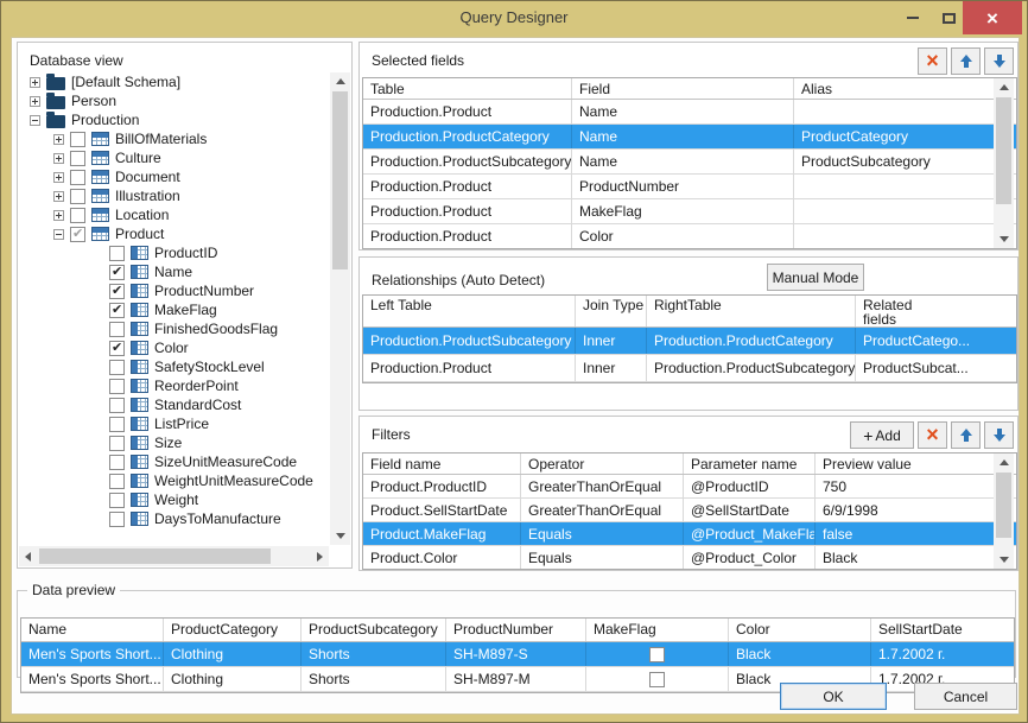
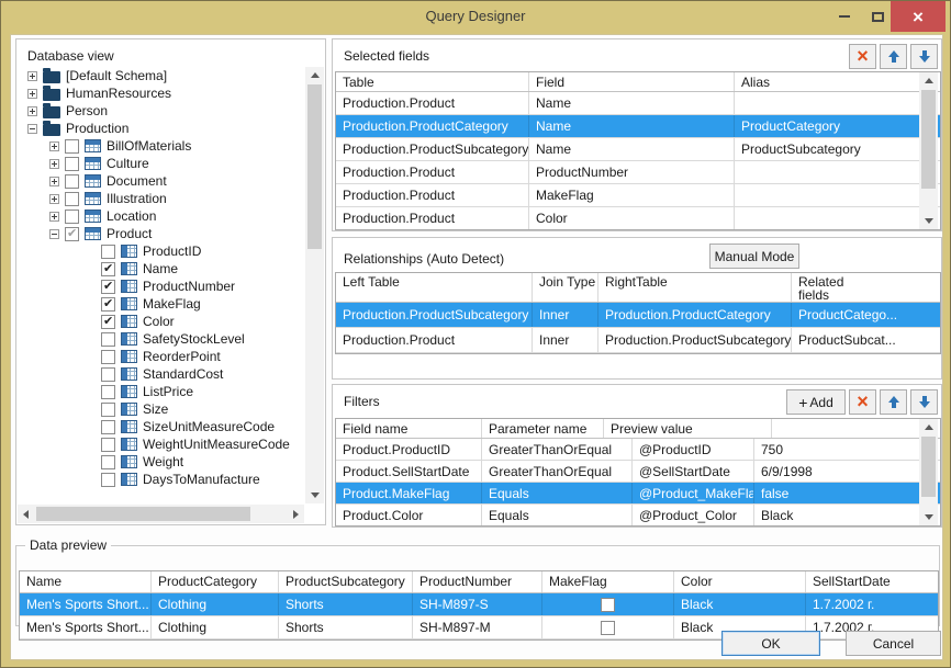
  Query Designer
  ×
  Database view
  [Default Schema]
+ HumanResources
  Person
  Production
  BillOfMaterials
  Culture
  Document
  Illustration
  Location
  Product
  ProductID
  Name
  ProductNumber
  MakeFlag
- FinishedGoodsFlag
  Color
  SafetyStockLevel
  ReorderPoint
  StandardCost
  ListPrice
  Size
  SizeUnitMeasureCode
  WeightUnitMeasureCode
  Weight
  DaysToManufacture
  Selected fields
  ×
  Table
  Field
  Alias
  Production.Product
  Name
  Production.ProductCategory
  Name
  ProductCategory
  Production.ProductSubcategory
  Name
  ProductSubcategory
  Production.Product
  ProductNumber
  Production.Product
  MakeFlag
  Production.Product
  Color
  Relationships (Auto Detect)
  Manual Mode
  Left Table
  Join Type
  RightTable
  Related fields
  Production.ProductSubcategory
  Inner
  Production.ProductCategory
  ProductCatego...
  Production.Product
  Inner
  Production.ProductSubcategory
  ProductSubcat...
  Filters
  +
  Add
  ×
  Field name
- Operator
  Parameter name
  Preview value
  Product.ProductID
  GreaterThanOrEqual
  @ProductID
  750
  Product.SellStartDate
  GreaterThanOrEqual
  @SellStartDate
  6/9/1998
  Product.MakeFlag
  Equals
  @Product_MakeFla
  false
  Product.Color
  Equals
  @Product_Color
  Black
  Data preview
  Name
  ProductCategory
  ProductSubcategory
  ProductNumber
  MakeFlag
  Color
  SellStartDate
  Men's Sports Short...
  Clothing
  Shorts
  SH-M897-S
  Black
  1.7.2002 г.
  Men's Sports Short...
  Clothing
  Shorts
  SH-M897-M
  Black
  1.7.2002 г.
  OK
  Cancel
